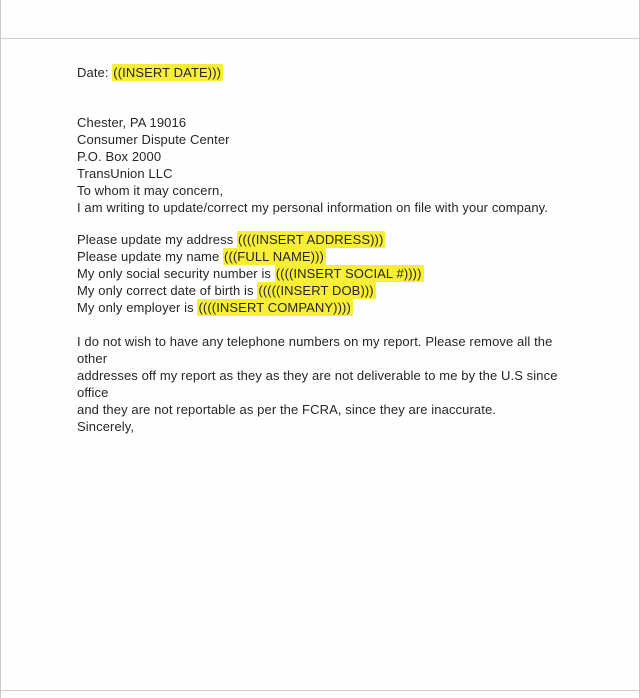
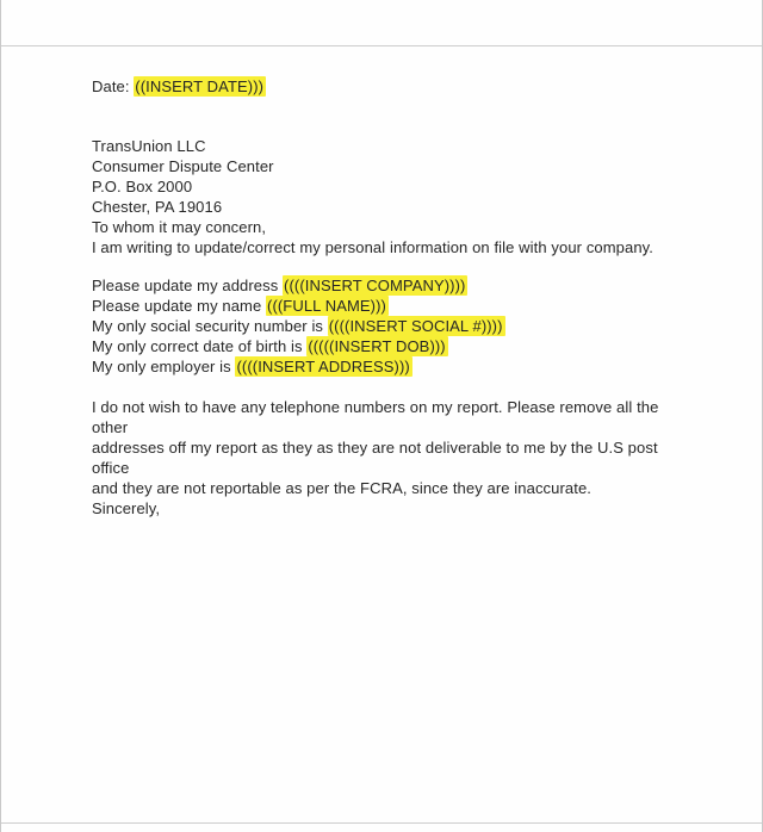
  Date: ((INSERT DATE)))
- Chester, PA 19016
+ TransUnion LLC
  Consumer Dispute Center
  P.O. Box 2000
- TransUnion LLC
+ Chester, PA 19016
  To whom it may concern,
  I am writing to update/correct my personal information on file with your company.
- Please update my address ((((INSERT ADDRESS)))
+ Please update my address ((((INSERT COMPANY))))
  Please update my name (((FULL NAME)))
  My only social security number is ((((INSERT SOCIAL #))))
  My only correct date of birth is (((((INSERT DOB)))
- My only employer is ((((INSERT COMPANY))))
+ My only employer is ((((INSERT ADDRESS)))
  I do not wish to have any telephone numbers on my report. Please remove all the other
- addresses off my report as they as they are not deliverable to me by the U.S since office
+ addresses off my report as they as they are not deliverable to me by the U.S post office
  and they are not reportable as per the FCRA, since they are inaccurate.
  Sincerely,
